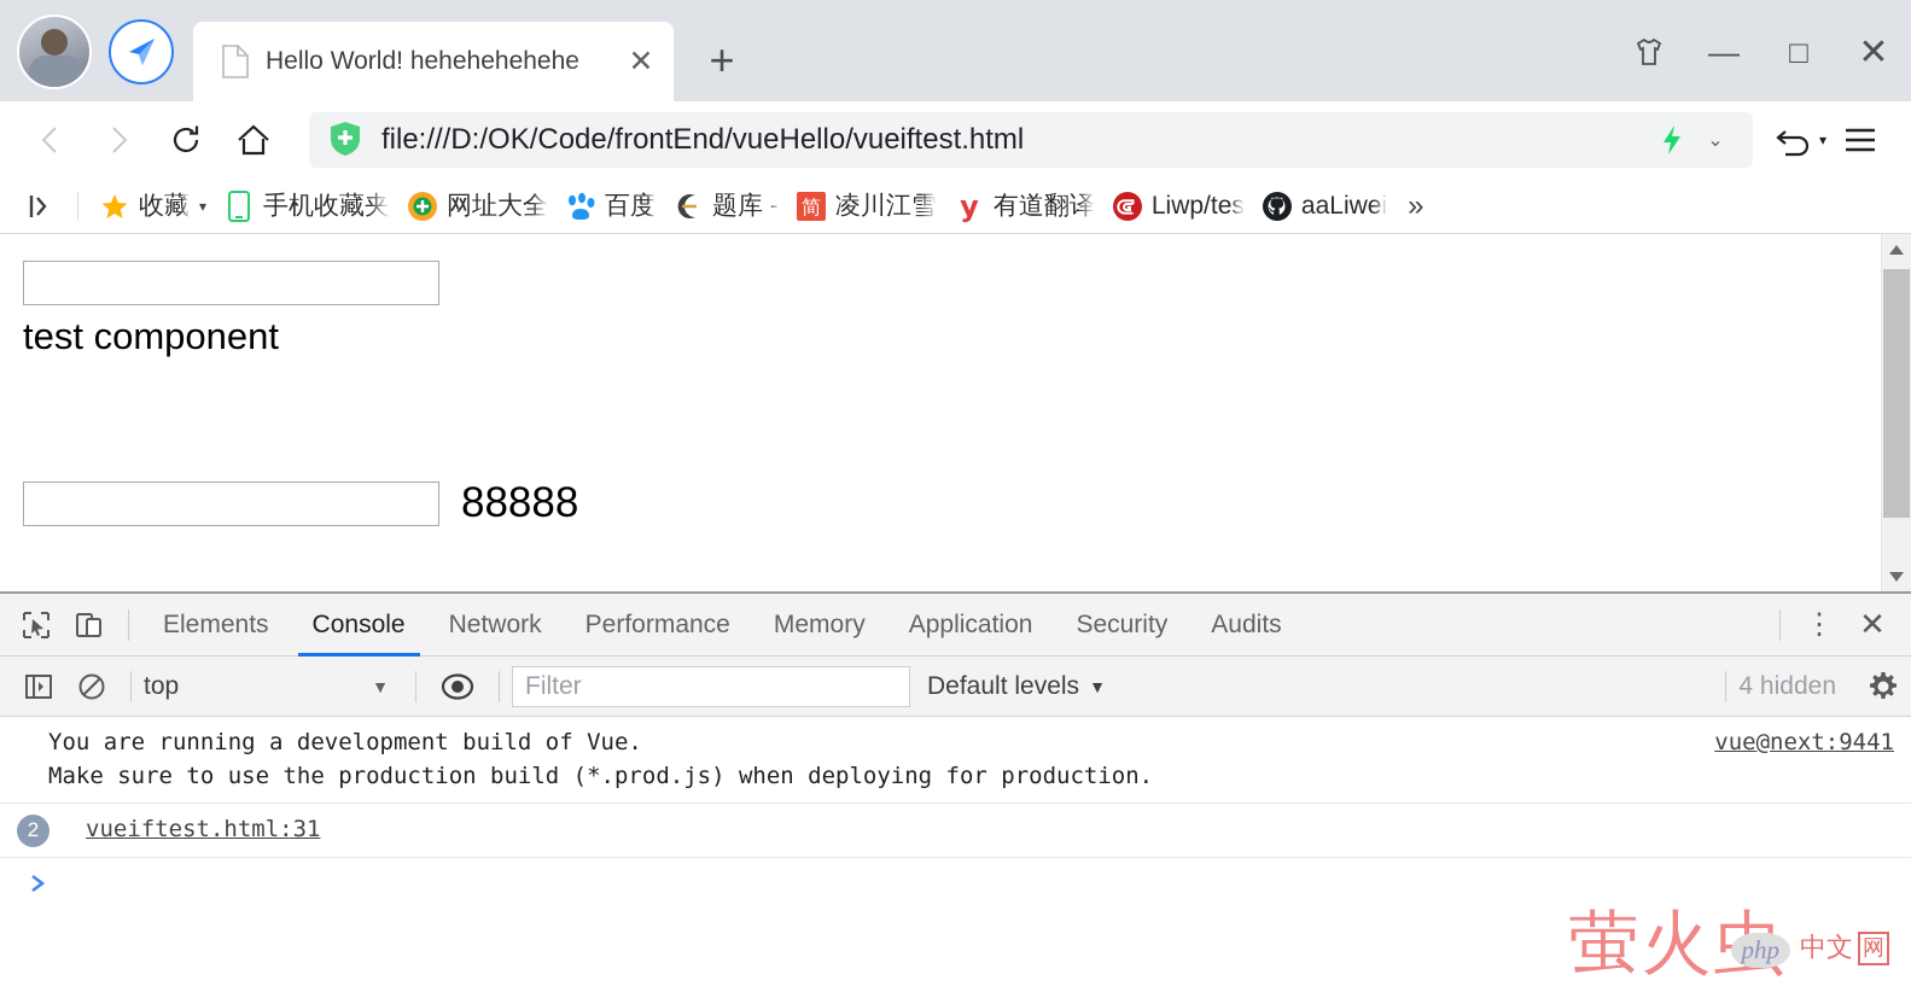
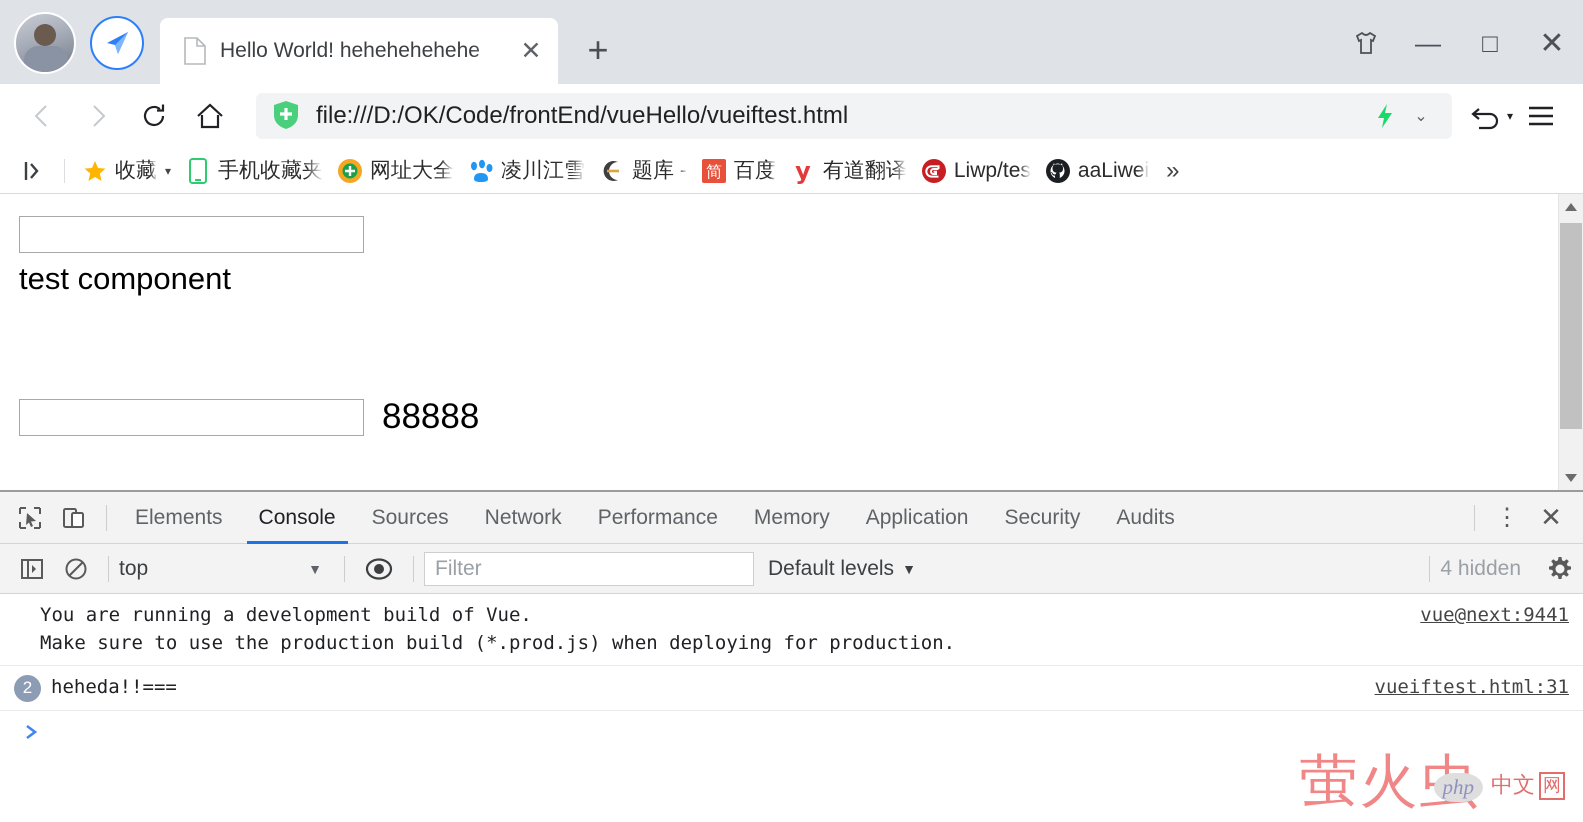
  Hello World! hehehehehehe
  ✕
  +
  —
  □
  ✕
  file:///D:/OK/Code/frontEnd/vueHello/vueiftest.html
  ⌄
  ▾
  收藏
  ▾
  手机收藏夹
  网址大全
- 百度
+ 凌川江雪
  题库 -
  简
- 凌川江雪
+ 百度
  y
  有道翻译
  Liwp/tes
  aaLiwei
  »
  test component
  88888
  Elements
  Console
+ Sources
  Network
  Performance
  Memory
  Application
  Security
  Audits
  ⋮
  ✕
  top
  ▼
  Filter
  Default levels
  ▼
  4 hidden
  You are running a development build of Vue.
  Make sure to use the production build (*.prod.js) when deploying for production.
  vue@next:9441
  2
+ heheda!!===
  vueiftest.html:31
  php
  中文
  网
